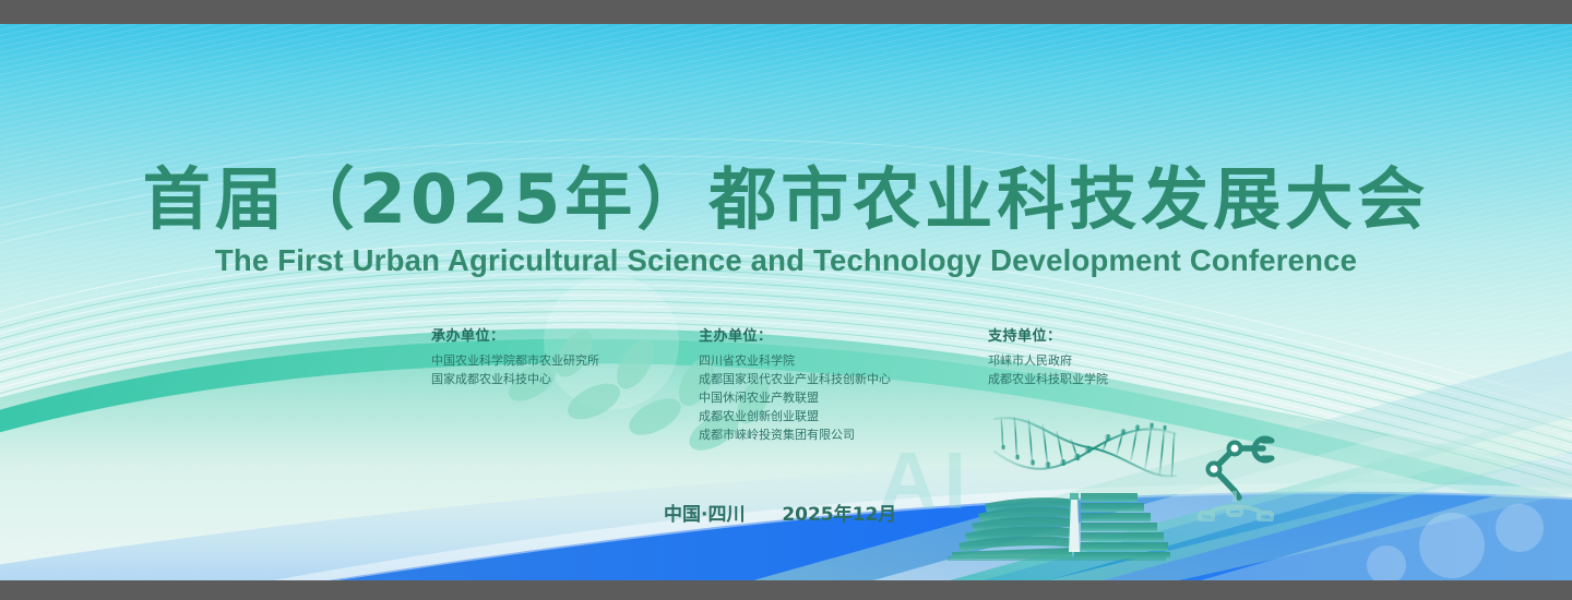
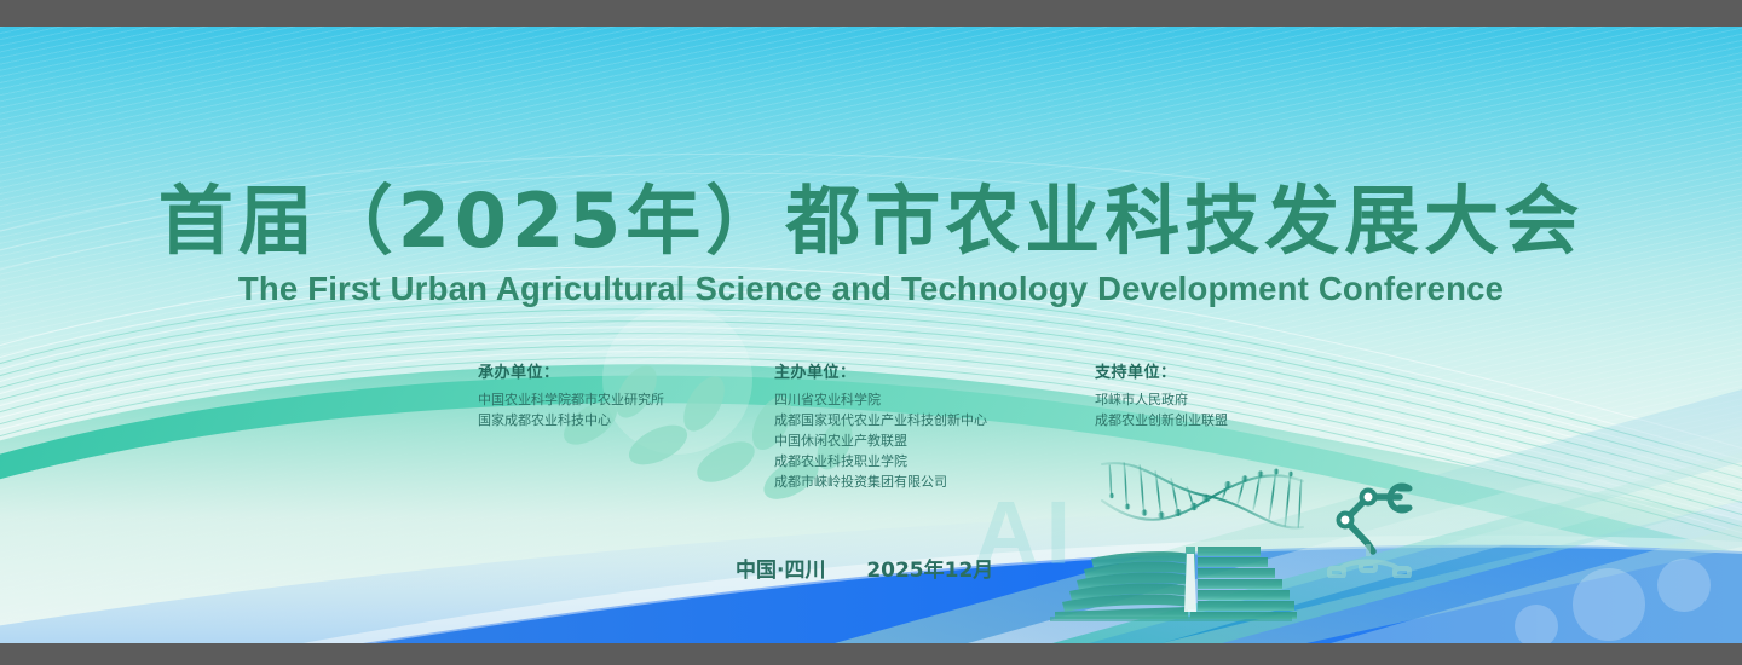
  AI
  首届（2025年）都市农业科技发展大会
  The First Urban Agricultural Science and Technology Development Conference
  承办单位：
  中国农业科学院都市农业研究所
  国家成都农业科技中心
  主办单位：
  四川省农业科学院
  成都国家现代农业产业科技创新中心
  中国休闲农业产教联盟
- 成都农业创新创业联盟
+ 成都农业科技职业学院
  成都市崍岭投资集团有限公司
  支持单位：
  邛崃市人民政府
- 成都农业科技职业学院
+ 成都农业创新创业联盟
  中国·四川 2025年12月
